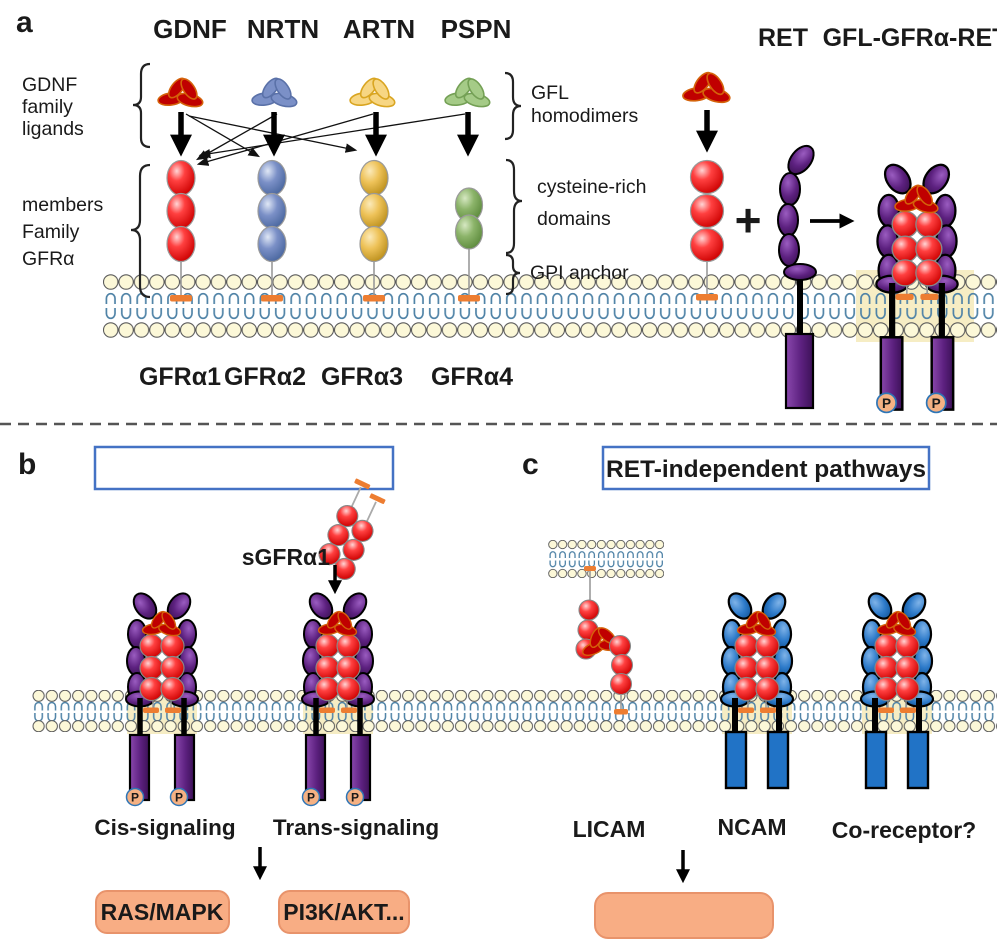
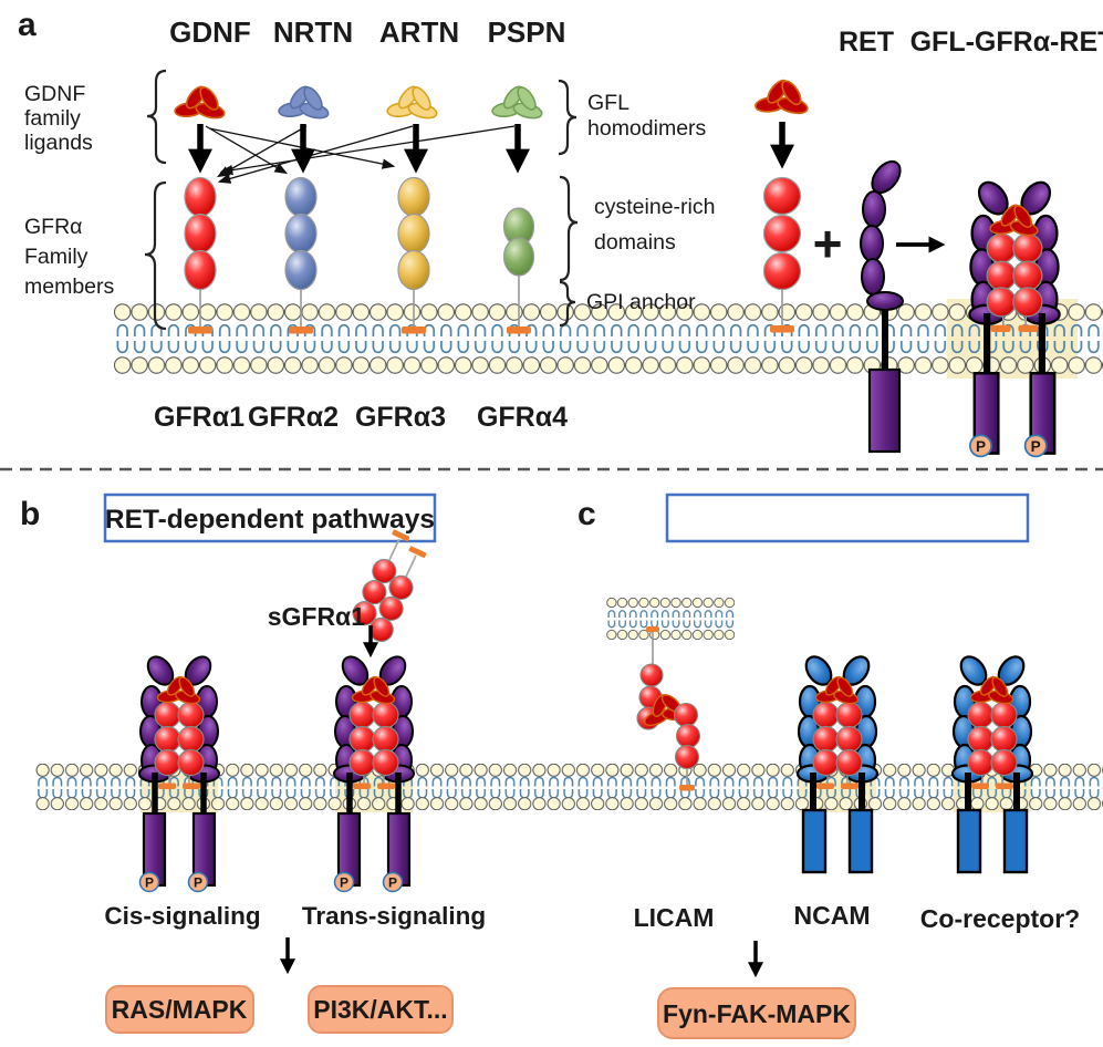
  a
  GDNF
  NRTN
  ARTN
  PSPN
  RET
  GFL-GFRα-RE
  +
  P
  P
  GDNF
  family
  ligands
- members
+ GFRα
  Family
- GFRα
+ members
  GFL
  homodimers
  cysteine-rich
  domains
  GPI anchor
  GFRα1
  GFRα2
  GFRα3
  GFRα4
  b
+ RET-dependent pathways
  sGFRα1
  P
  P
  P
  P
  Cis-signaling
  Trans-signaling
  RAS/MAPK
  PI3K/AKT...
  c
- RET-independent pathways
  LICAM
  NCAM
  Co-receptor?
+ Fyn-FAK-MAPK
